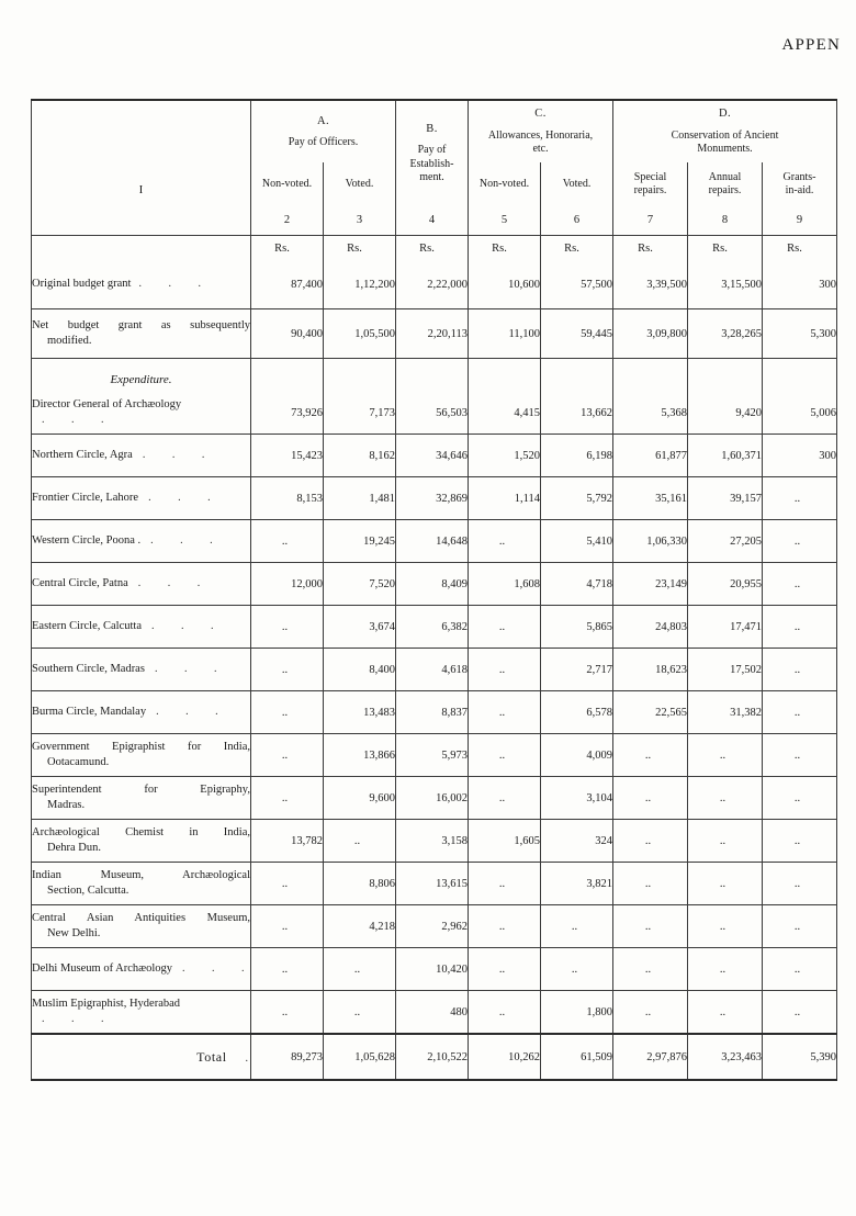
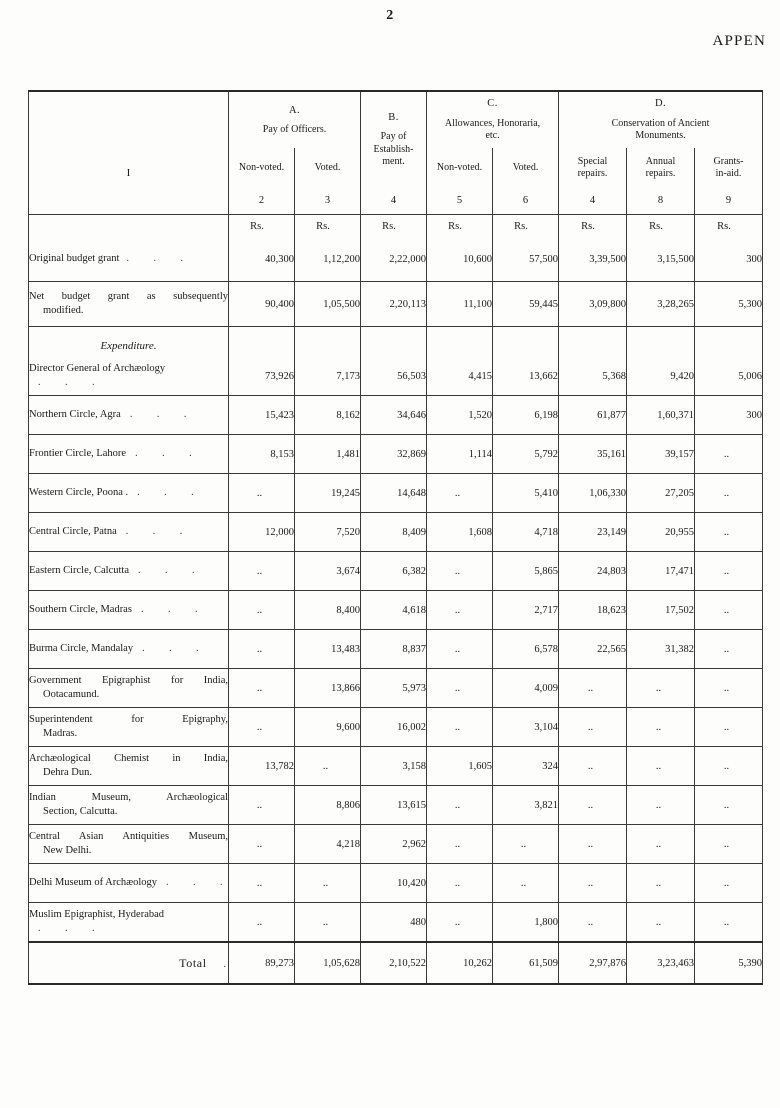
+ 2
  APPEN
  I	A. Pay of Officers.	B. Pay of Establish- ment.	C. Allowances, Honoraria, etc.	D. Conservation of Ancient Monuments.
  Non-voted.	Voted.	Non-voted.	Voted.	Special repairs.	Annual repairs.	Grants- in-aid.
- 2	3	4	5	6	7	8	9
+ 2	3	4	5	6	4	8	9
  	Rs.	Rs.	Rs.	Rs.	Rs.	Rs.	Rs.	Rs.
- Original budget grant . . .	87,400	1,12,200	2,22,000	10,600	57,500	3,39,500	3,15,500	300
+ Original budget grant . . .	40,300	1,12,200	2,22,000	10,600	57,500	3,39,500	3,15,500	300
  Net budget grant as subsequently modified.	90,400	1,05,500	2,20,113	11,100	59,445	3,09,800	3,28,265	5,300
  Expenditure.
  Director General of Archæology . . .	73,926	7,173	56,503	4,415	13,662	5,368	9,420	5,006
  Northern Circle, Agra . . .	15,423	8,162	34,646	1,520	6,198	61,877	1,60,371	300
  Frontier Circle, Lahore . . .	8,153	1,481	32,869	1,114	5,792	35,161	39,157	..
  Western Circle, Poona . . . .	..	19,245	14,648	..	5,410	1,06,330	27,205	..
  Central Circle, Patna . . .	12,000	7,520	8,409	1,608	4,718	23,149	20,955	..
  Eastern Circle, Calcutta . . .	..	3,674	6,382	..	5,865	24,803	17,471	..
  Southern Circle, Madras . . .	..	8,400	4,618	..	2,717	18,623	17,502	..
  Burma Circle, Mandalay . . .	..	13,483	8,837	..	6,578	22,565	31,382	..
  Government Epigraphist for India,Ootacamund.	..	13,866	5,973	..	4,009	..	..	..
  Superintendent for Epigraphy,Madras.	..	9,600	16,002	..	3,104	..	..	..
  Archæological Chemist in India,Dehra Dun.	13,782	..	3,158	1,605	324	..	..	..
  Indian Museum, ArchæologicalSection, Calcutta.	..	8,806	13,615	..	3,821	..	..	..
  Central Asian Antiquities Museum,New Delhi.	..	4,218	2,962	..	..	..	..	..
  Delhi Museum of Archæology . . .	..	..	10,420	..	..	..	..	..
  Muslim Epigraphist, Hyderabad . . .	..	..	480	..	1,800	..	..	..
  Total .	89,273	1,05,628	2,10,522	10,262	61,509	2,97,876	3,23,463	5,390
